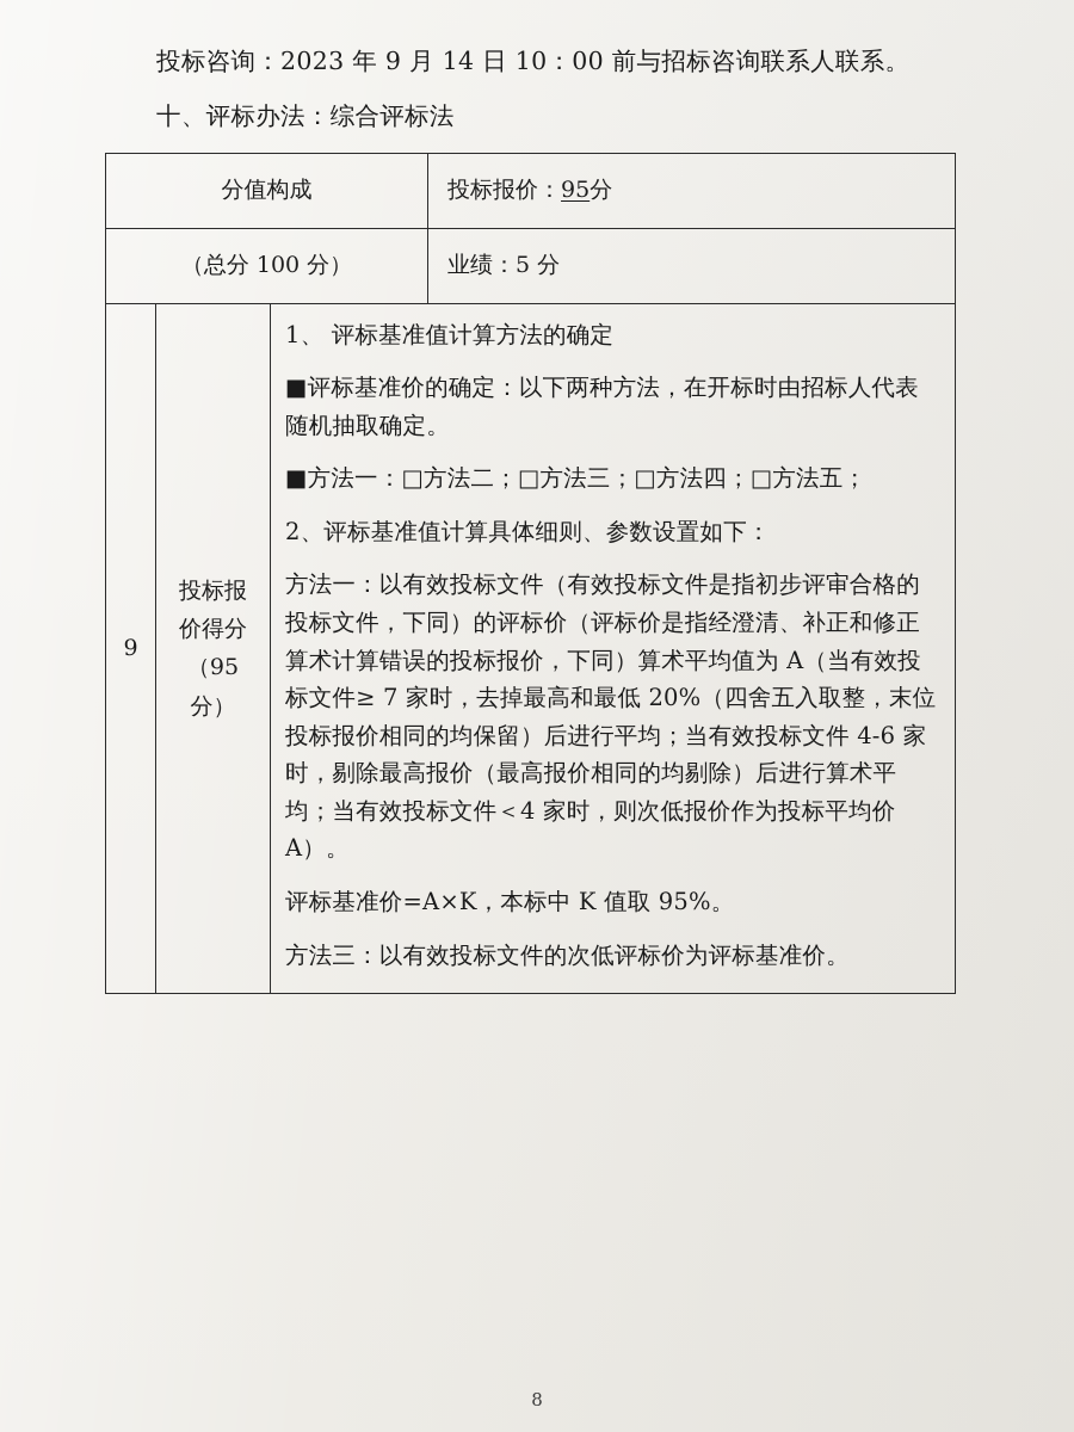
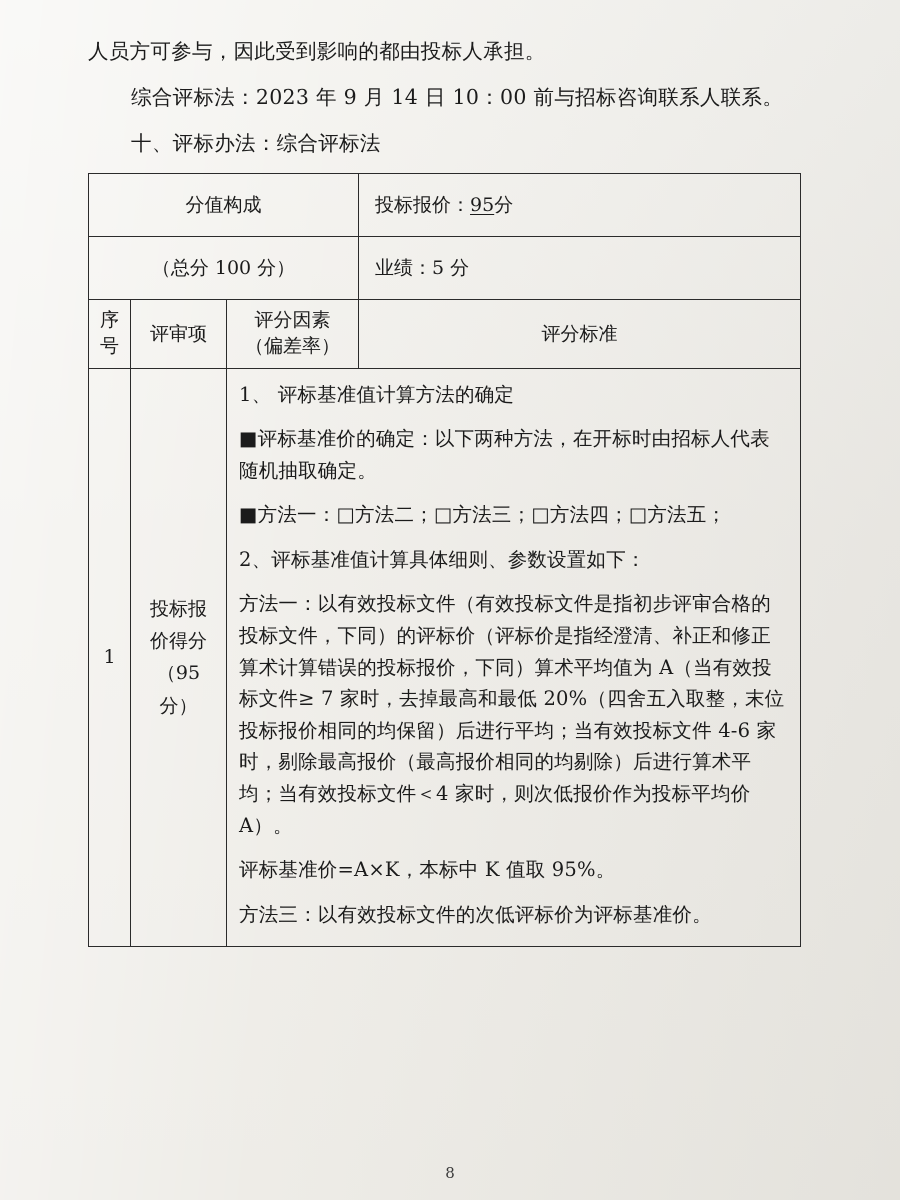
+ 人员方可参与，因此受到影响的都由投标人承担。
- 投标咨询：2023 年 9 月 14 日 10：00 前与招标咨询联系人联系。
+ 综合评标法：2023 年 9 月 14 日 10：00 前与招标咨询联系人联系。
  十、评标办法：综合评标法
  分值构成	投标报价：95分
  （总分 100 分）	业绩：5 分
+ 序 号	评审项	评分因素 （偏差率）	评分标准
- 9	投标报 价得分 （95 分）	1、 评标基准值计算方法的确定 ■评标基准价的确定：以下两种方法，在开标时由招标人代表随机抽取确定。 ■方法一：□方法二；□方法三；□方法四；□方法五； 2、评标基准值计算具体细则、参数设置如下： 方法一：以有效投标文件（有效投标文件是指初步评审合格的投标文件，下同）的评标价（评标价是指经澄清、补正和修正算术计算错误的投标报价，下同）算术平均值为 A（当有效投标文件≥ 7 家时，去掉最高和最低 20%（四舍五入取整，末位投标报价相同的均保留）后进行平均；当有效投标文件 4-6 家时，剔除最高报价（最高报价相同的均剔除）后进行算术平均；当有效投标文件＜4 家时，则次低报价作为投标平均价 A）。 评标基准价=A×K，本标中 K 值取 95%。 方法三：以有效投标文件的次低评标价为评标基准价。
+ 1	投标报 价得分 （95 分）	1、 评标基准值计算方法的确定 ■评标基准价的确定：以下两种方法，在开标时由招标人代表随机抽取确定。 ■方法一：□方法二；□方法三；□方法四；□方法五； 2、评标基准值计算具体细则、参数设置如下： 方法一：以有效投标文件（有效投标文件是指初步评审合格的投标文件，下同）的评标价（评标价是指经澄清、补正和修正算术计算错误的投标报价，下同）算术平均值为 A（当有效投标文件≥ 7 家时，去掉最高和最低 20%（四舍五入取整，末位投标报价相同的均保留）后进行平均；当有效投标文件 4-6 家时，剔除最高报价（最高报价相同的均剔除）后进行算术平均；当有效投标文件＜4 家时，则次低报价作为投标平均价 A）。 评标基准价=A×K，本标中 K 值取 95%。 方法三：以有效投标文件的次低评标价为评标基准价。
  8
